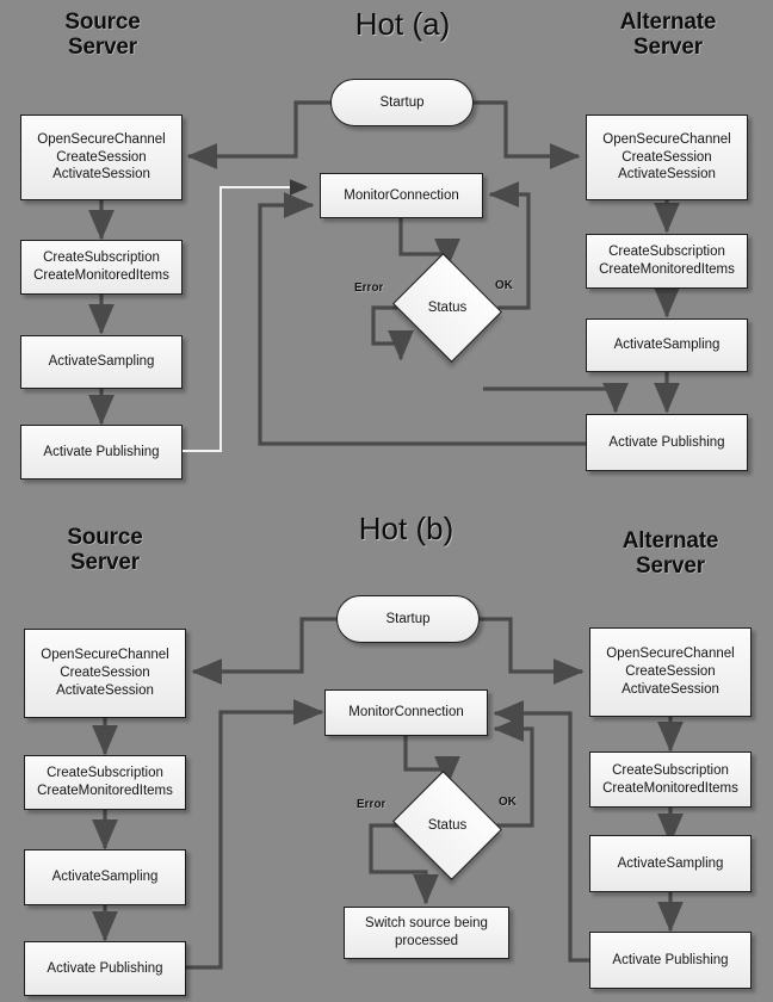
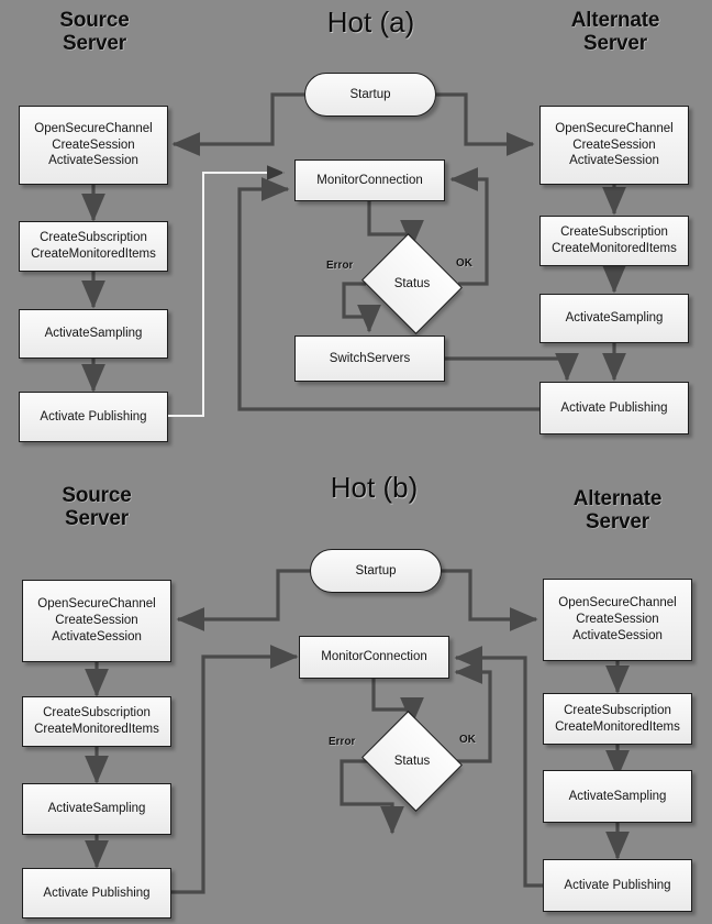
  Source
  Server
  Hot (a)
  Alternate
  Server
  Startup
  OpenSecureChannel
  CreateSession
  ActivateSession
  CreateSubscription
  CreateMonitoredItems
  ActivateSampling
  Activate Publishing
  MonitorConnection
  Status
  Error
  OK
+ SwitchServers
  OpenSecureChannel
  CreateSession
  ActivateSession
  CreateSubscription
  CreateMonitoredItems
  ActivateSampling
  Activate Publishing
  Source
  Server
  Hot (b)
  Alternate
  Server
  Startup
  OpenSecureChannel
  CreateSession
  ActivateSession
  CreateSubscription
  CreateMonitoredItems
  ActivateSampling
  Activate Publishing
  MonitorConnection
  Status
  Error
  OK
- Switch source being
- processed
  OpenSecureChannel
  CreateSession
  ActivateSession
  CreateSubscription
  CreateMonitoredItems
  ActivateSampling
  Activate Publishing
